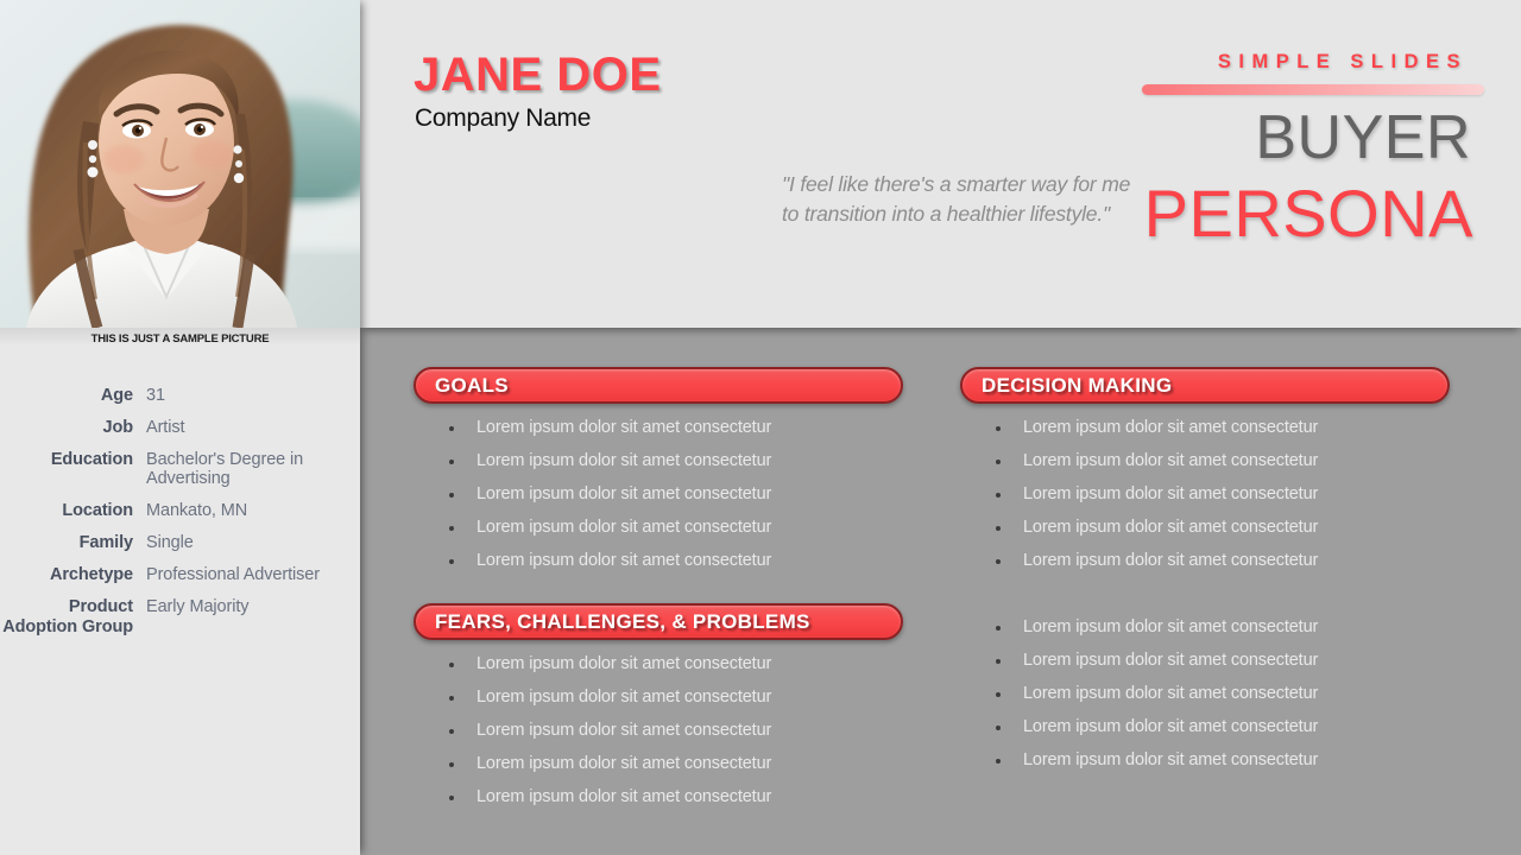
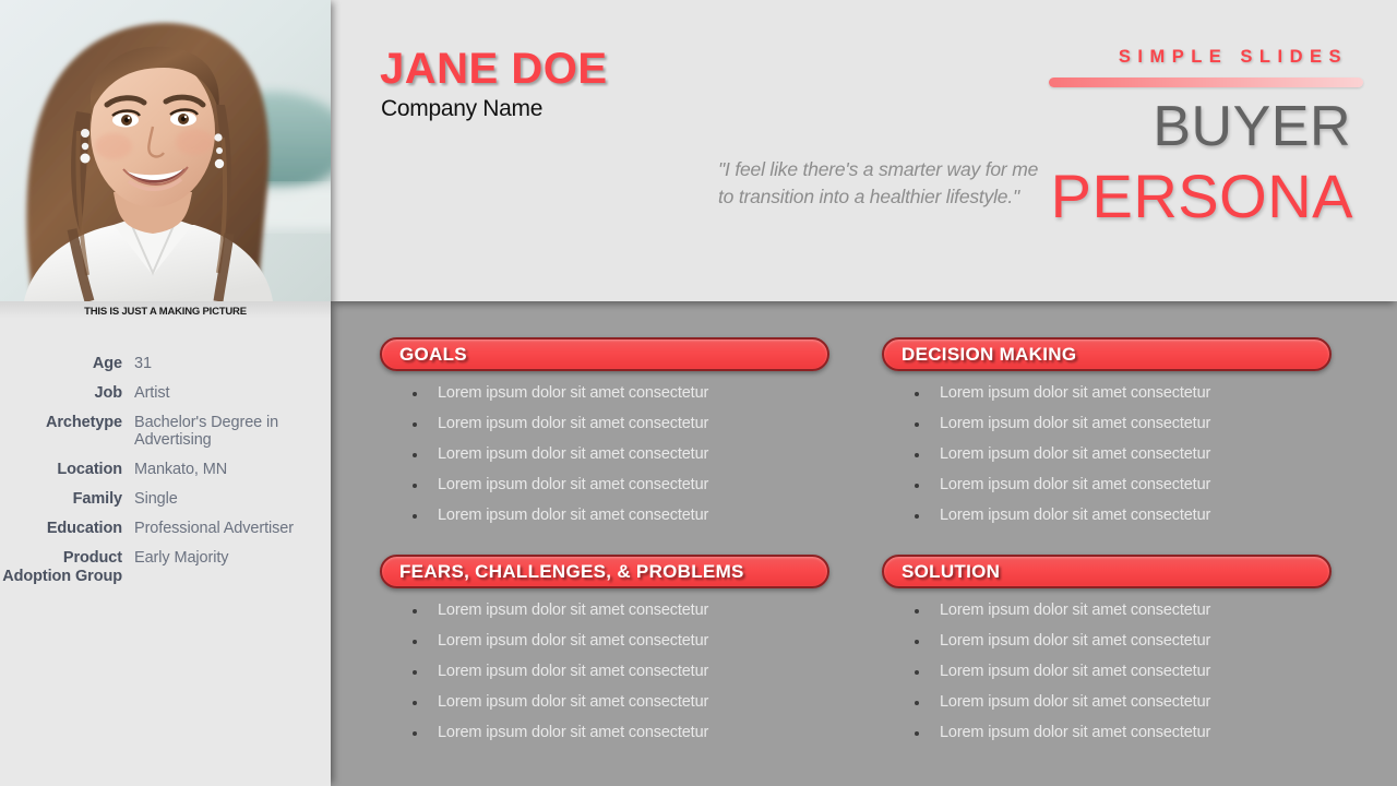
- THIS IS JUST A SAMPLE PICTURE
+ THIS IS JUST A MAKING PICTURE
  Age	31
  Job	Artist
- Education	Bachelor's Degree in Advertising
+ Archetype	Bachelor's Degree in Advertising
  Location	Mankato, MN
  Family	Single
- Archetype	Professional Advertiser
+ Education	Professional Advertiser
  Product Adoption Group	Early Majority
  JANE DOE
  Company Name
  "I feel like there's a smarter way for me to transition into a healthier lifestyle."
  SIMPLE SLIDES
  BUYER
  PERSONA
  GOALS
  Lorem ipsum dolor sit amet consectetur
  Lorem ipsum dolor sit amet consectetur
  Lorem ipsum dolor sit amet consectetur
  Lorem ipsum dolor sit amet consectetur
  Lorem ipsum dolor sit amet consectetur
  FEARS, CHALLENGES, & PROBLEMS
  Lorem ipsum dolor sit amet consectetur
  Lorem ipsum dolor sit amet consectetur
  Lorem ipsum dolor sit amet consectetur
  Lorem ipsum dolor sit amet consectetur
  Lorem ipsum dolor sit amet consectetur
  DECISION MAKING
  Lorem ipsum dolor sit amet consectetur
  Lorem ipsum dolor sit amet consectetur
  Lorem ipsum dolor sit amet consectetur
  Lorem ipsum dolor sit amet consectetur
  Lorem ipsum dolor sit amet consectetur
+ SOLUTION
  Lorem ipsum dolor sit amet consectetur
  Lorem ipsum dolor sit amet consectetur
  Lorem ipsum dolor sit amet consectetur
  Lorem ipsum dolor sit amet consectetur
  Lorem ipsum dolor sit amet consectetur
